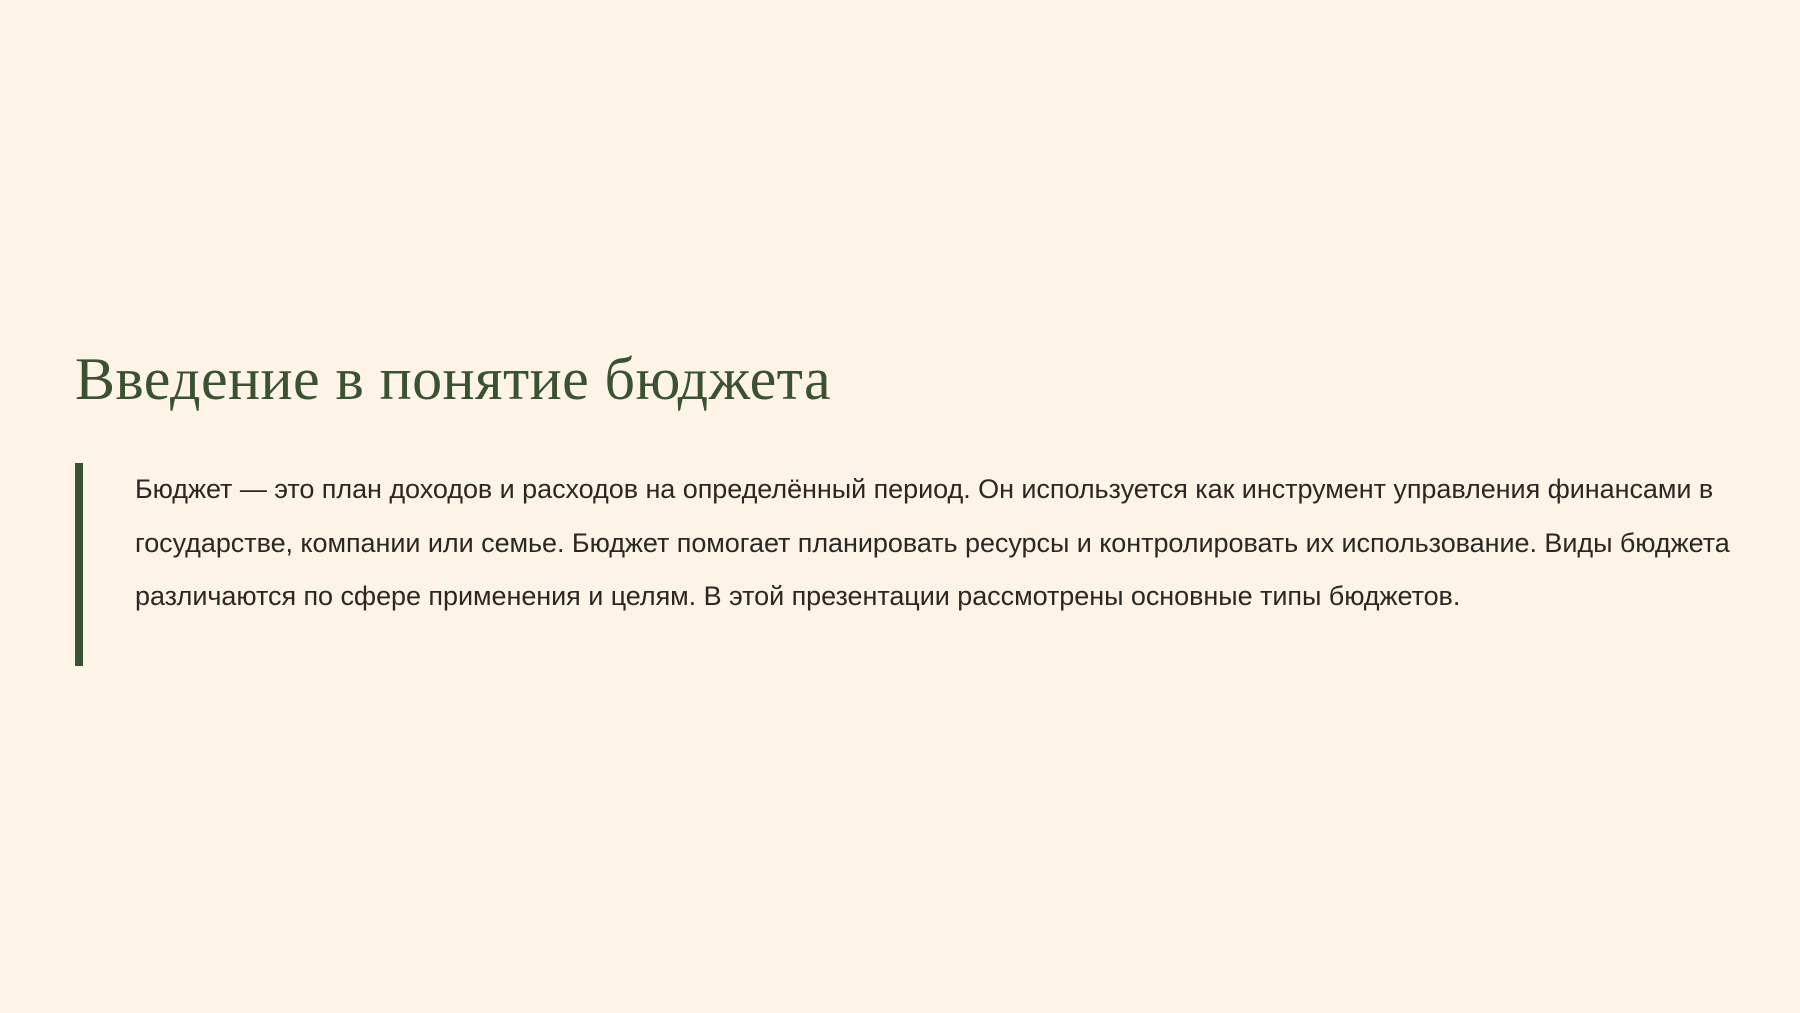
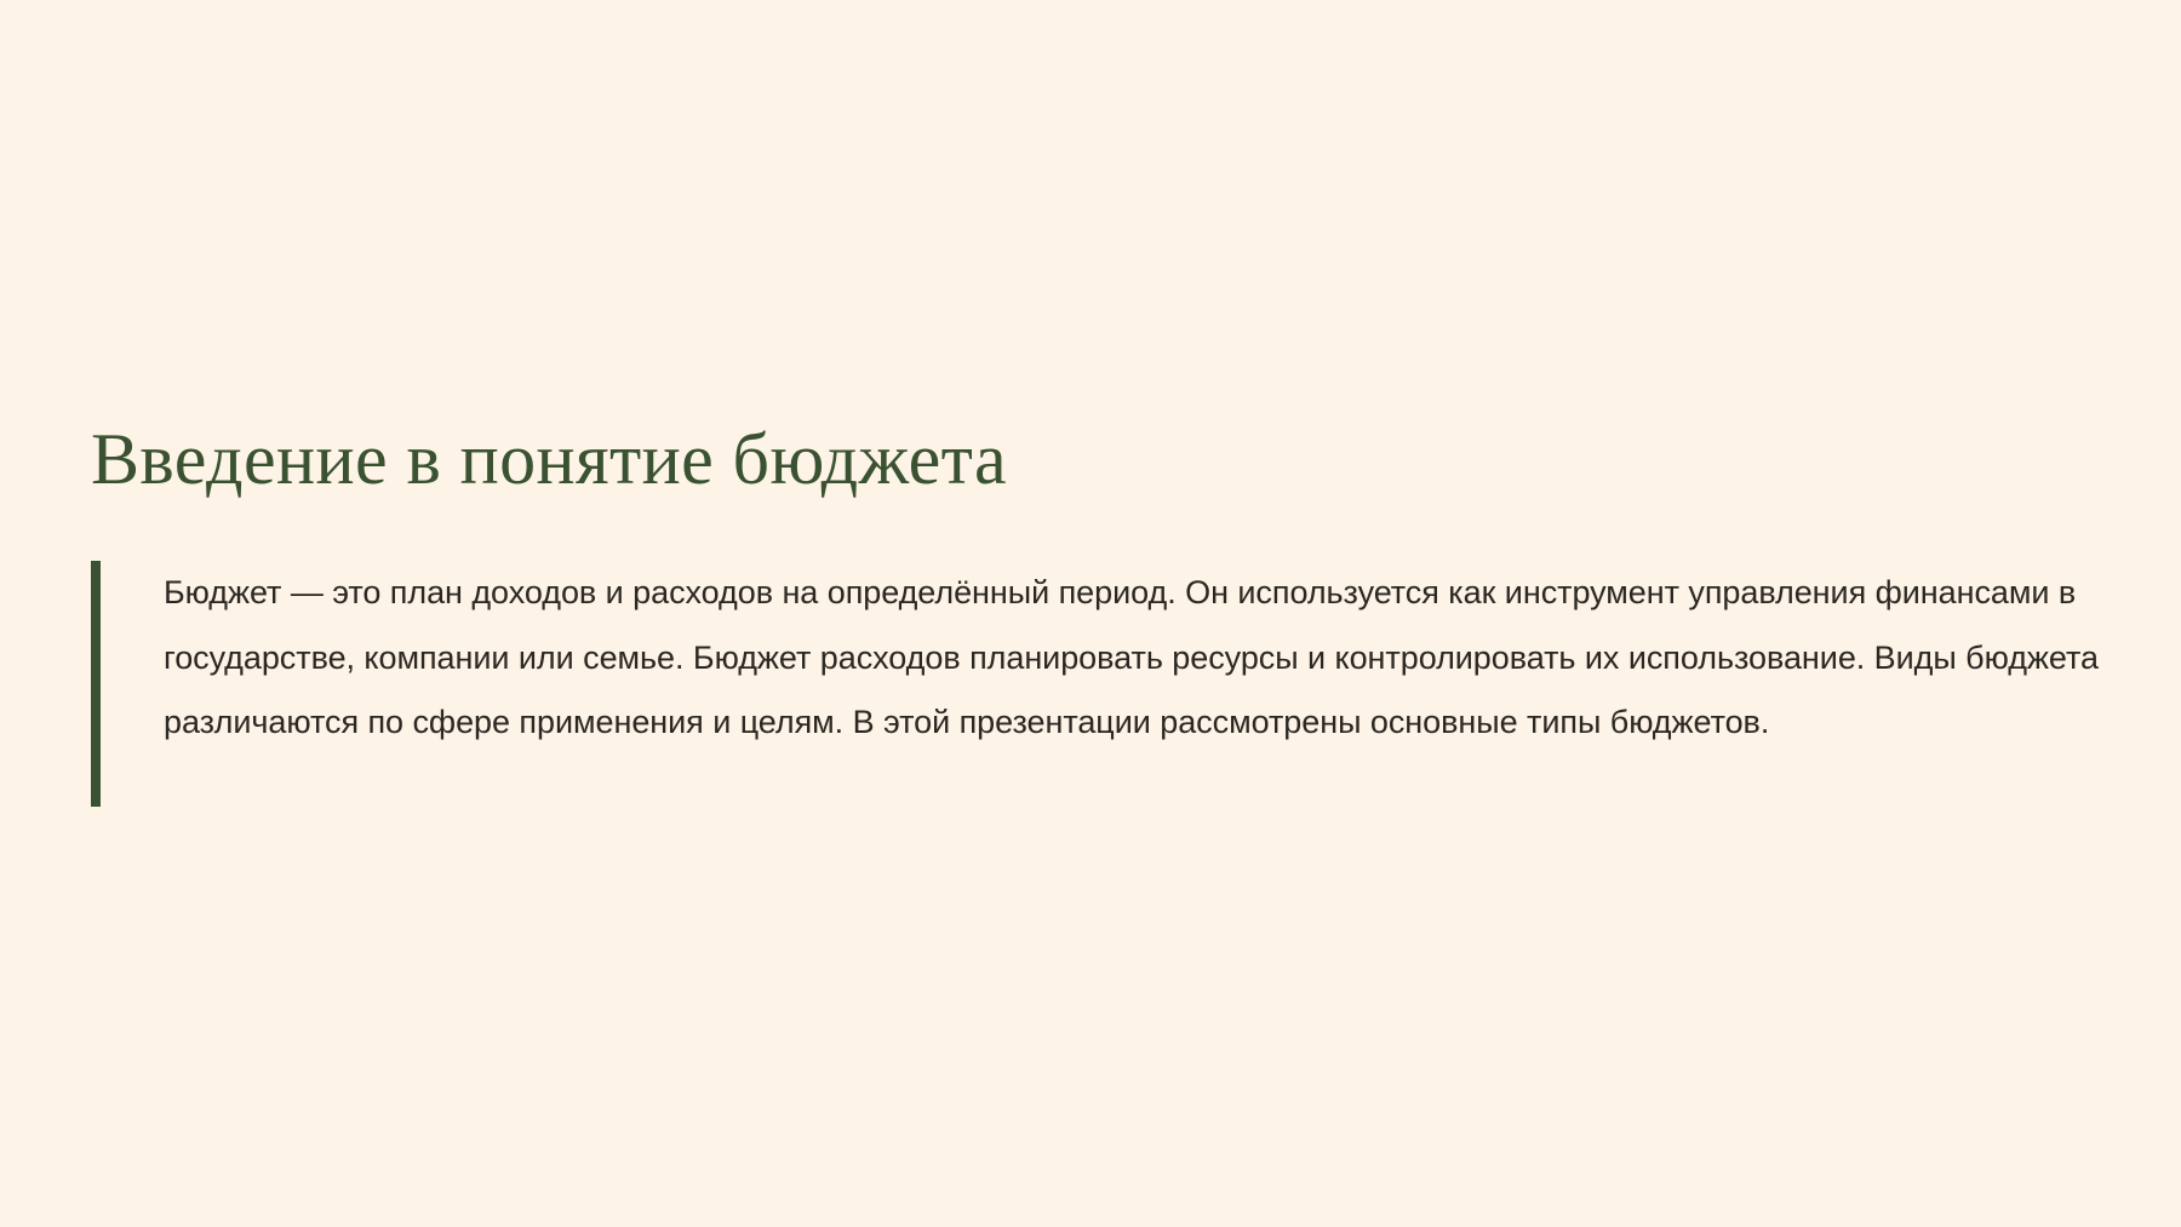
  Введение в понятие бюджета
- Бюджет — это план доходов и расходов на определённый период. Он используется как инструмент управления финансами в государстве, компании или семье. Бюджет помогает планировать ресурсы и контролировать их использование. Виды бюджета различаются по сфере применения и целям. В этой презентации рассмотрены основные типы бюджетов.
+ Бюджет — это план доходов и расходов на определённый период. Он используется как инструмент управления финансами в государстве, компании или семье. Бюджет расходов планировать ресурсы и контролировать их использование. Виды бюджета различаются по сфере применения и целям. В этой презентации рассмотрены основные типы бюджетов.
